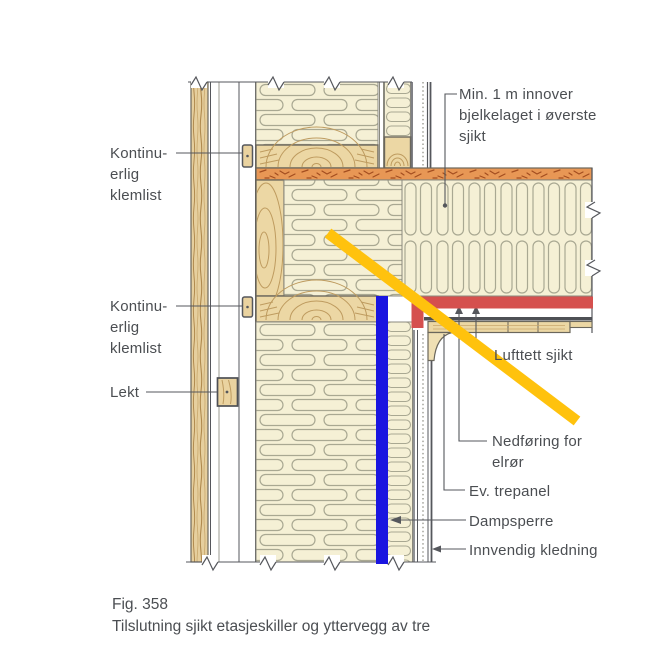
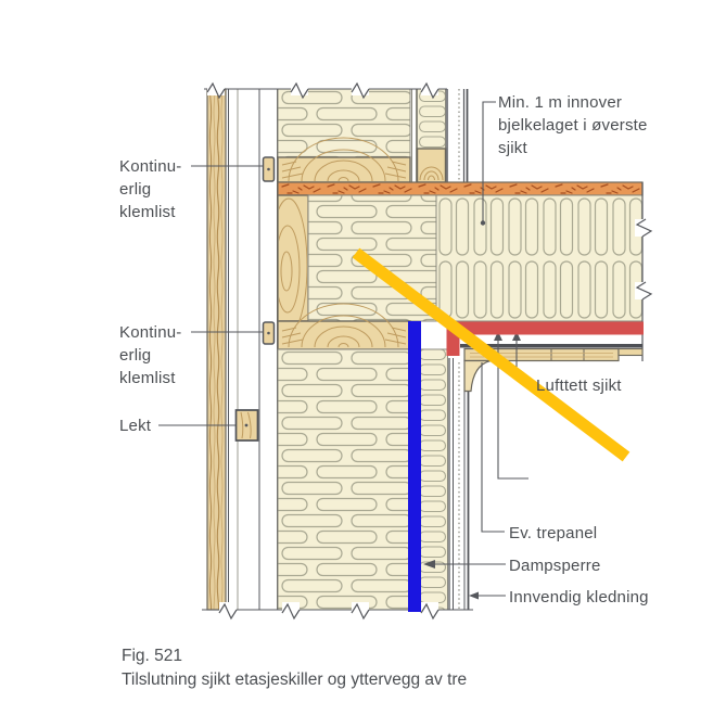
  Kontinu-
  erlig
  klemlist
  Kontinu-
  erlig
  klemlist
  Lekt
  Min. 1 m innover
  bjelkelaget i øverste
  sjikt
  Lufttett sjikt
- Nedføring for
- elrør
  Ev. trepanel
  Dampsperre
  Innvendig kledning
- Fig. 358
+ Fig. 521
  Tilslutning sjikt etasjeskiller og yttervegg av tre
